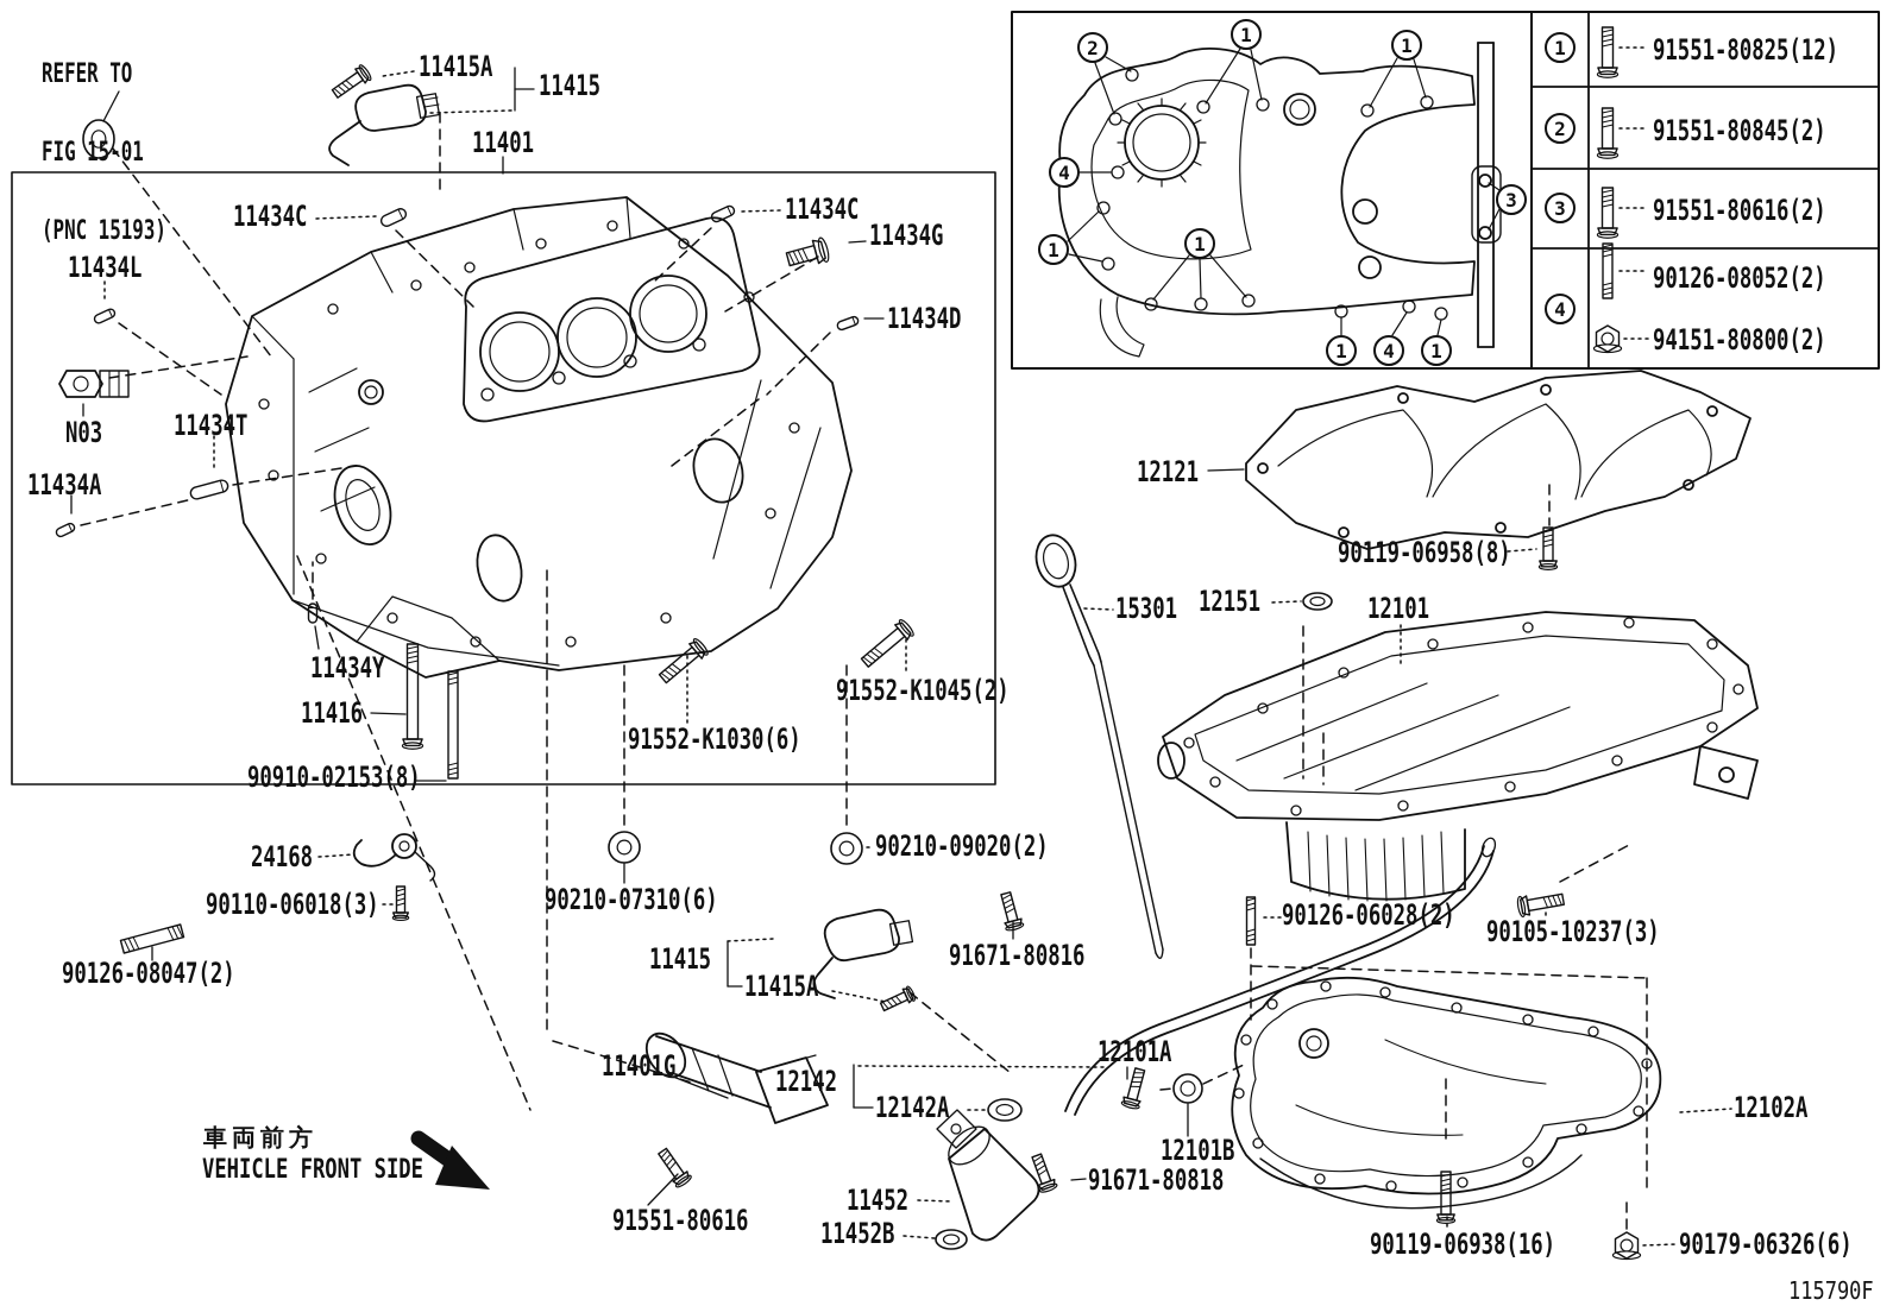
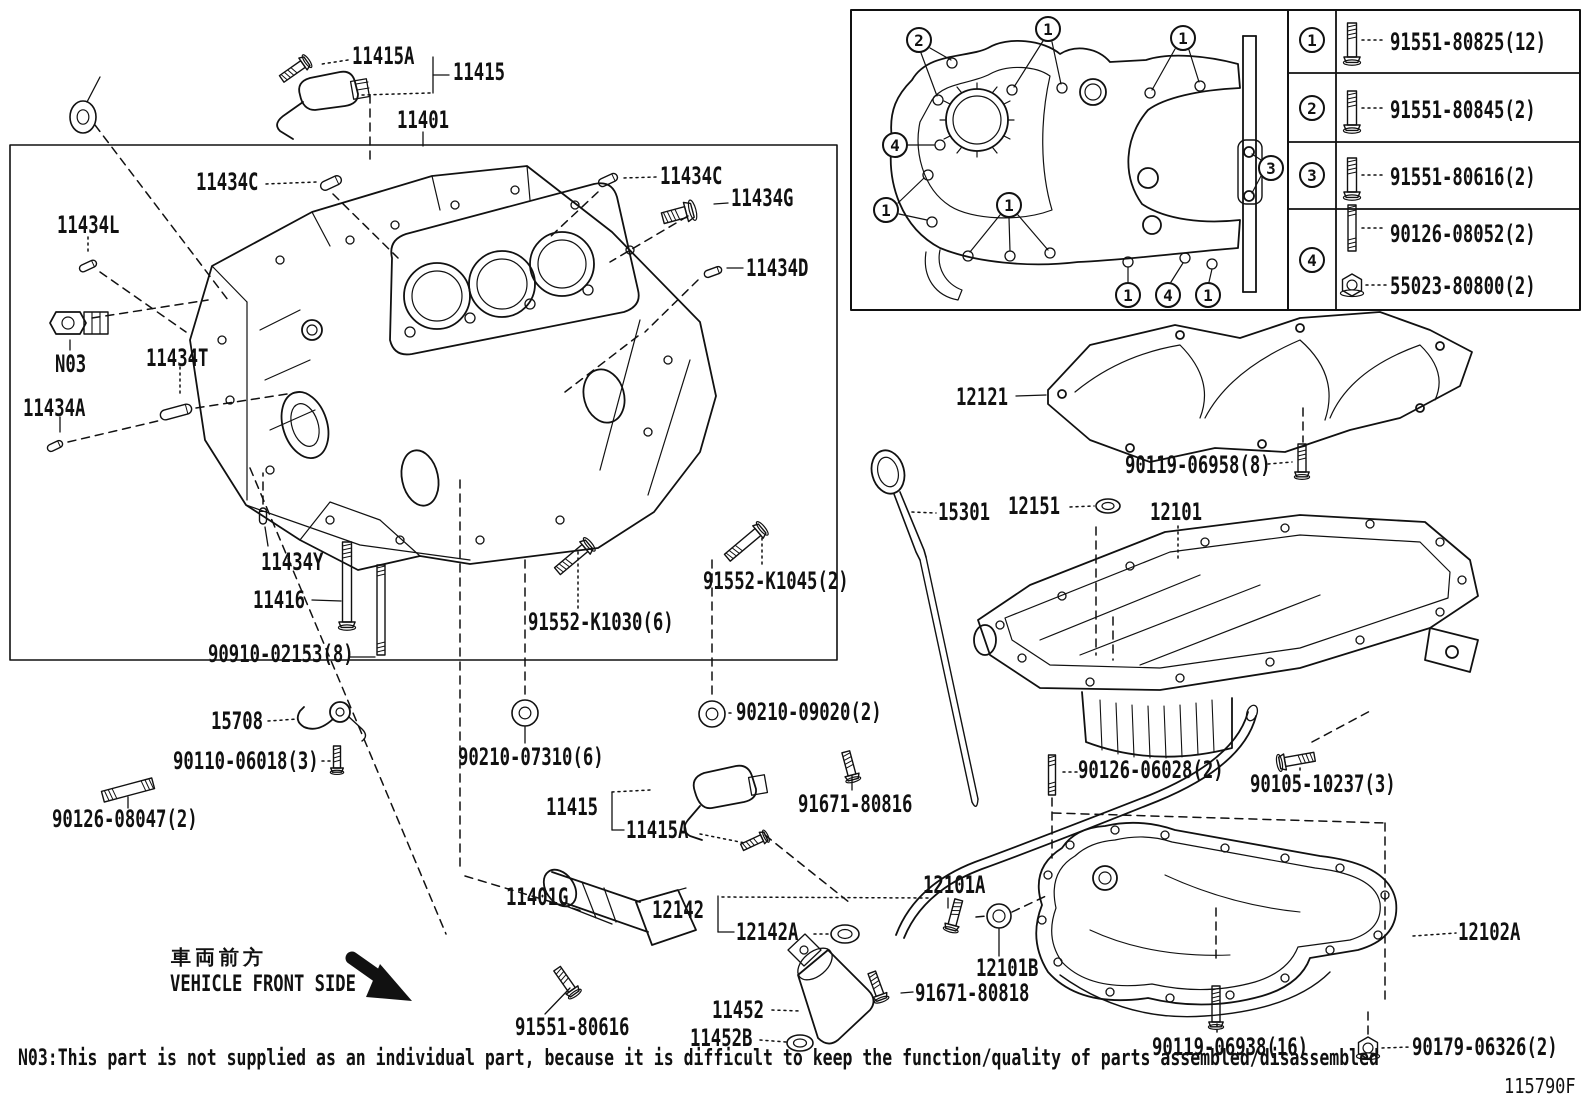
- REFER TO
- FIG 15-01
- (PNC 15193)
  11415A
  11415
  11401
  11434C
  11434C
  11434G
  11434D
  11434L
  N03
  11434T
  11434A
  11434Y
  11416
  90910-02153(8)
- 24168
+ 15708
  90110-06018(3)
  90126-08047(2)
  91552-K1045(2)
  91552-K1030(6)
  90210-09020(2)
  90210-07310(6)
  11415
  11415A
  91671-80816
  11401G
  91551-80616
  12142
  12142A
  11452
  11452B
  12121
  90119-06958(8)
  15301
  12151
  12101
  90126-06028(2)
  90105-10237(3)
  12101A
  12101B
  91671-80818
  12102A
  90119-06938(16)
- 90179-06326(6)
+ 90179-06326(2)
  2
  1
  1
  4
  3
  1
  1
  1
  4
  1
  1
  91551-80825(12)
  2
  91551-80845(2)
  3
  91551-80616(2)
  4
  90126-08052(2)
- 94151-80800(2)
+ 55023-80800(2)
  車両前方
  VEHICLE FRONT SIDE
+ N03:This part is not supplied as an individual part, because it is difficult to keep the function/quality of parts assembled/disassembled
  115790F
